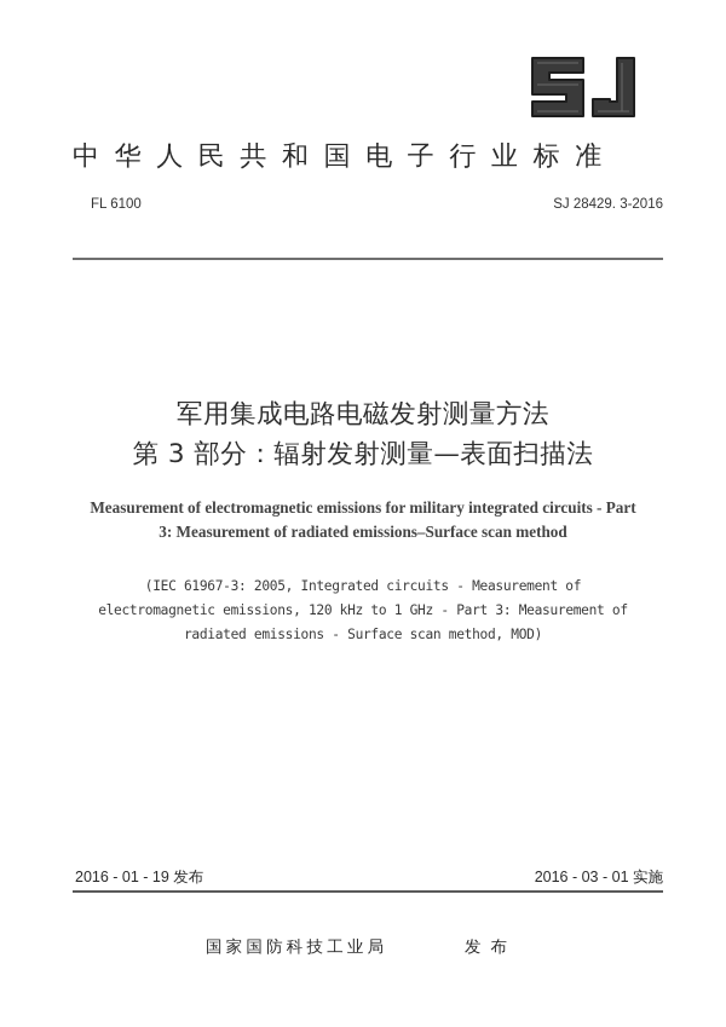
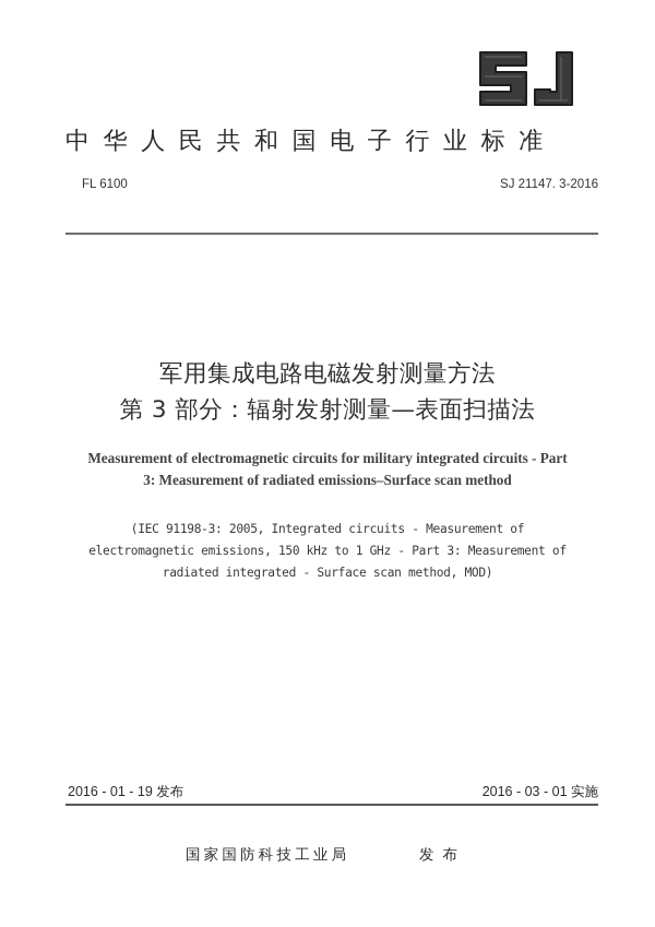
  中华人民共和国电子行业标准
  FL 6100
- SJ 28429. 3-2016
+ SJ 21147. 3-2016
  军用集成电路电磁发射测量方法
  第 3 部分：辐射发射测量—表面扫描法
- Measurement of electromagnetic emissions for military integrated circuits - Part
+ Measurement of electromagnetic circuits for military integrated circuits - Part
  3: Measurement of radiated emissions–Surface scan method
- (IEC 61967-3: 2005, Integrated circuits - Measurement of
+ (IEC 91198-3: 2005, Integrated circuits - Measurement of
- electromagnetic emissions, 120 kHz to 1 GHz - Part 3: Measurement of
+ electromagnetic emissions, 150 kHz to 1 GHz - Part 3: Measurement of
- radiated emissions - Surface scan method, MOD)
+ radiated integrated - Surface scan method, MOD)
  2016 - 01 - 19 发布
  2016 - 03 - 01 实施
  国家国防科技工业局
  发布
